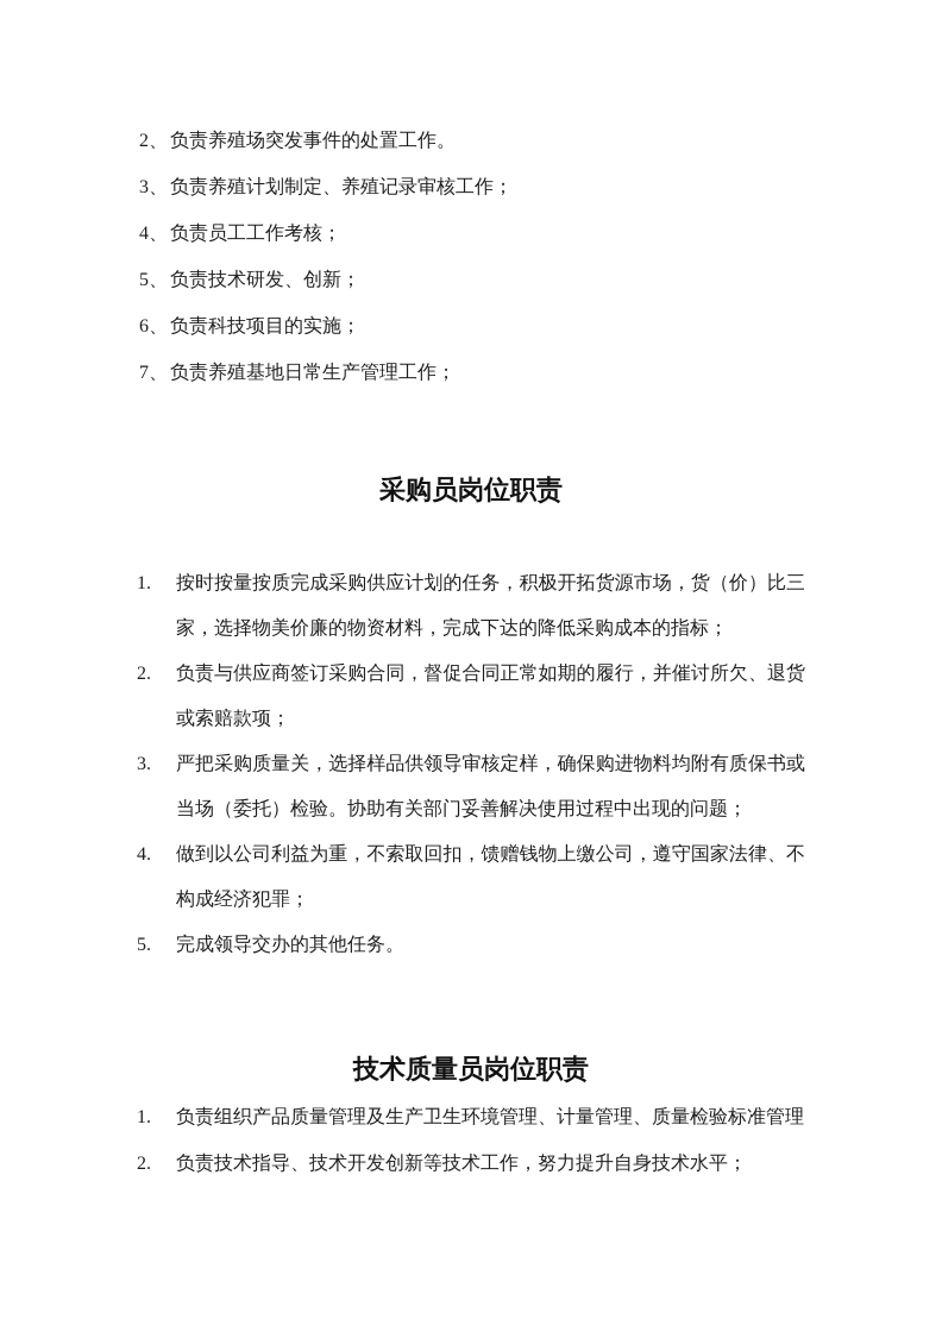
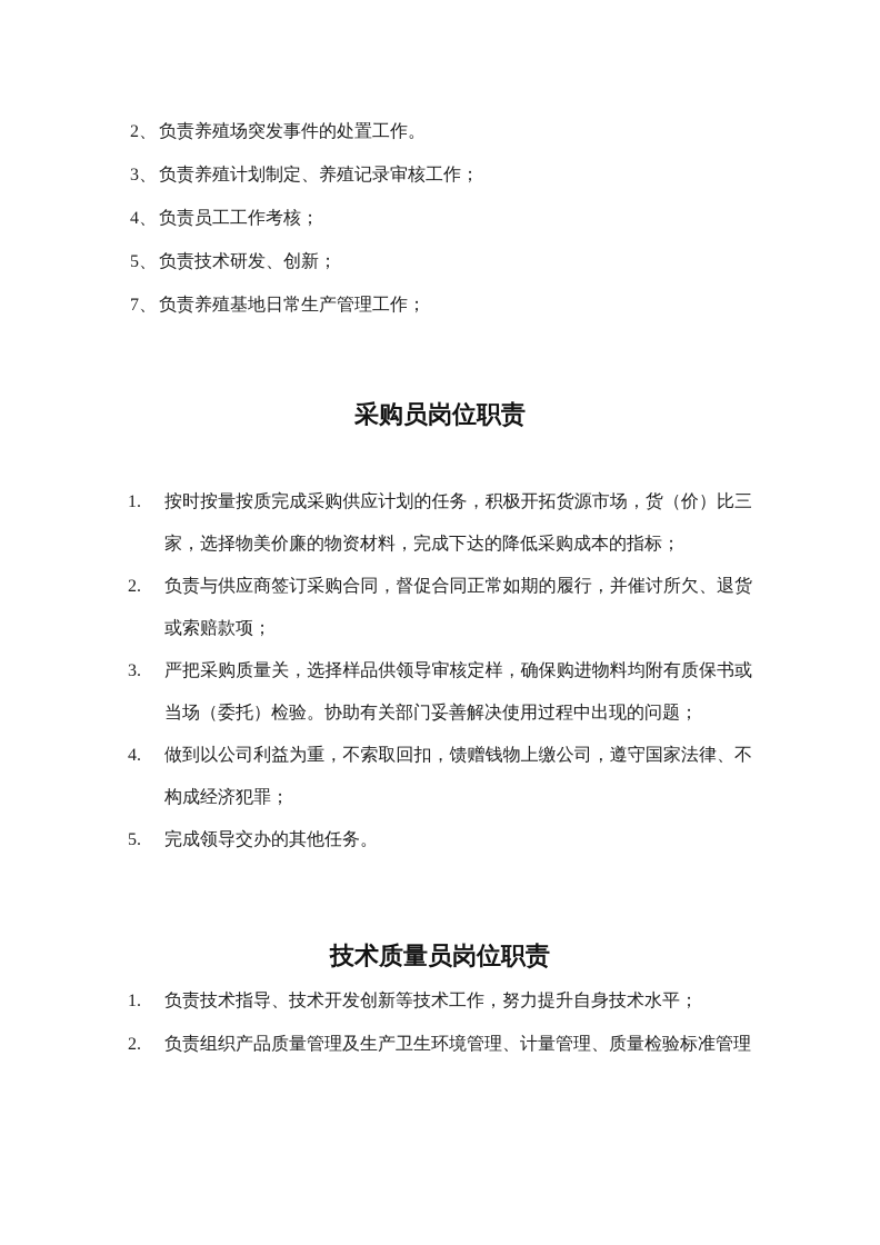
  2、
  负责养殖场突发事件的处置工作。
  3、
  负责养殖计划制定、养殖记录审核工作；
  4、
  负责员工工作考核；
  5、
  负责技术研发、创新；
- 6、
- 负责科技项目的实施；
  7、
  负责养殖基地日常生产管理工作；
  采购员岗位职责
  1.
  按时按量按质完成采购供应计划的任务，积极开拓货源市场，货（价）比三家，选择物美价廉的物资材料，完成下达的降低采购成本的指标；
  2.
  负责与供应商签订采购合同，督促合同正常如期的履行，并催讨所欠、退货或索赔款项；
  3.
  严把采购质量关，选择样品供领导审核定样，确保购进物料均附有质保书或当场（委托）检验。协助有关部门妥善解决使用过程中出现的问题；
  4.
  做到以公司利益为重，不索取回扣，馈赠钱物上缴公司，遵守国家法律、不构成经济犯罪；
  5.
  完成领导交办的其他任务。
  技术质量员岗位职责
  1.
- 负责组织产品质量管理及生产卫生环境管理、计量管理、质量检验标准管理
+ 负责技术指导、技术开发创新等技术工作，努力提升自身技术水平；
  2.
- 负责技术指导、技术开发创新等技术工作，努力提升自身技术水平；
+ 负责组织产品质量管理及生产卫生环境管理、计量管理、质量检验标准管理
